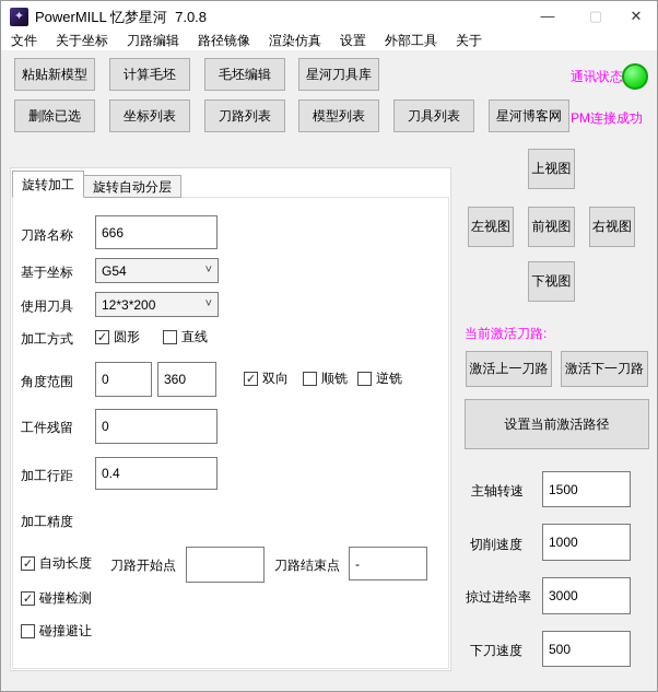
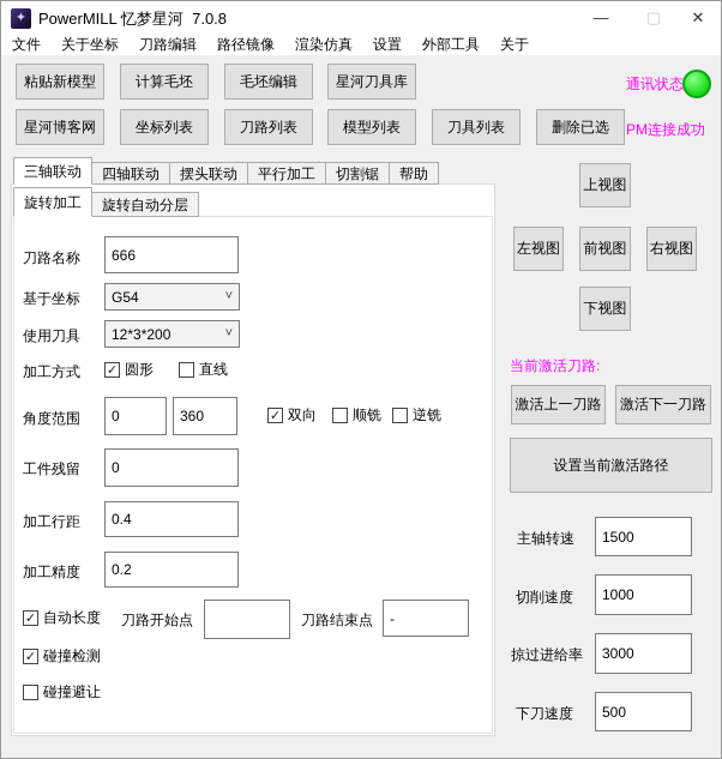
  PowerMILL 忆梦星河 7.0.8
  —
  ▢
  ✕
  文件
  关于坐标
  刀路编辑
  路径镜像
  渲染仿真
  设置
  外部工具
  关于
  粘贴新模型
  计算毛坯
  毛坯编辑
  星河刀具库
  通讯状态
- 删除已选
+ 星河博客网
  坐标列表
  刀路列表
  模型列表
  刀具列表
- 星河博客网
+ 删除已选
  PM连接成功
+ 三轴联动
+ 四轴联动
+ 摆头联动
+ 平行加工
+ 切割锯
+ 帮助
  旋转加工
  旋转自动分层
  刀路名称
  666
  基于坐标
  G54
  ˅
  使用刀具
  12*3*200
  ˅
  加工方式
  圆形
  直线
  角度范围
  0
  360
  双向
  顺铣
  逆铣
  工件残留
  0
  加工行距
  0.4
  加工精度
+ 0.2
  自动长度
  刀路开始点
  刀路结束点
  -
  碰撞检测
  碰撞避让
  上视图
  左视图
  前视图
  右视图
  下视图
  当前激活刀路:
  激活上一刀路
  激活下一刀路
  设置当前激活路径
  主轴转速
  1500
  切削速度
  1000
  掠过进给率
  3000
  下刀速度
  500
